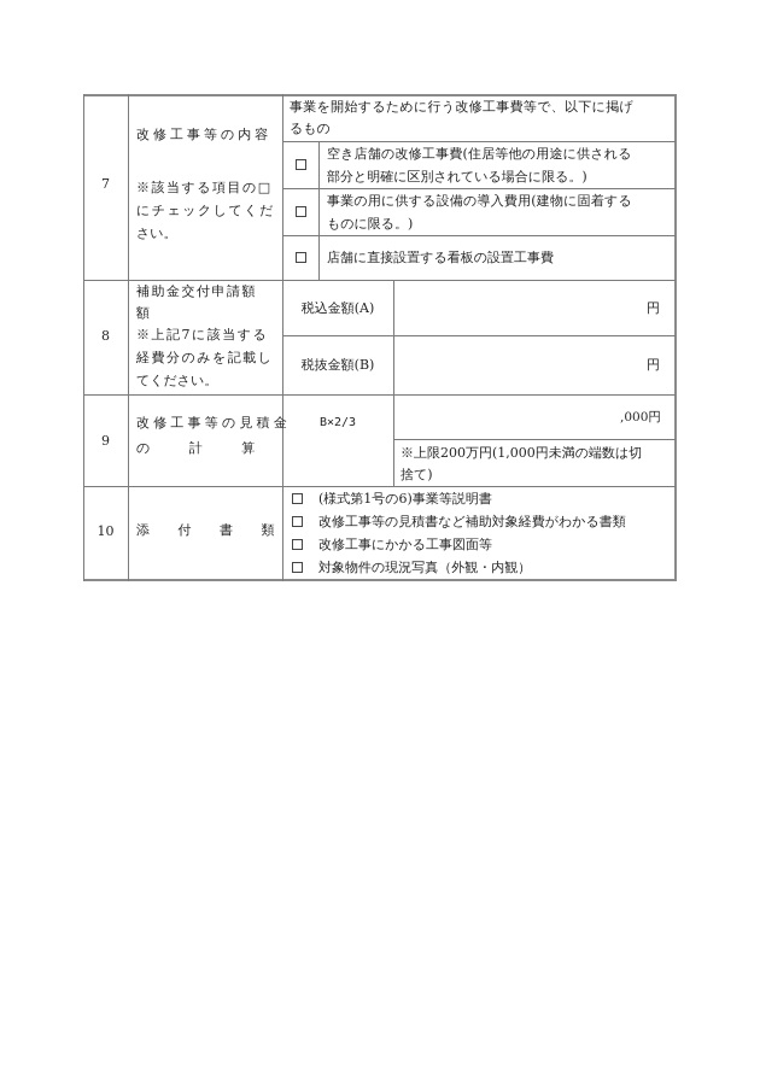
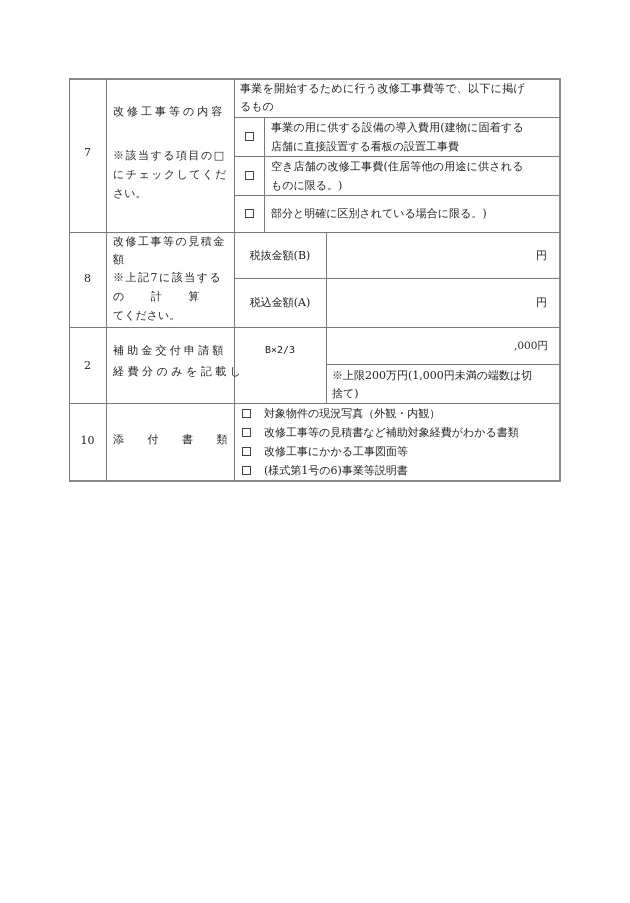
  7
  改修工事等の内容
  ※該当する項目の□
  にチェックしてくだ
  さい。
  事業を開始するために行う改修工事費等で、以下に掲げ
  るもの
- 空き店舗の改修工事費(住居等他の用途に供される
+ 事業の用に供する設備の導入費用(建物に固着する
- 部分と明確に区別されている場合に限る。)
+ 店舗に直接設置する看板の設置工事費
- 事業の用に供する設備の導入費用(建物に固着する
+ 空き店舗の改修工事費(住居等他の用途に供される
  ものに限る。)
- 店舗に直接設置する看板の設置工事費
+ 部分と明確に区別されている場合に限る。)
  8
- 補助金交付申請額
+ 改修工事等の見積金
  額
  ※上記7に該当する
- 経費分のみを記載し
+ の 計 算
  てください。
- 税込金額(A)
+ 税抜金額(B)
  円
- 税抜金額(B)
+ 税込金額(A)
  円
- 9
+ 2
- 改修工事等の見積金
+ 補助金交付申請額
- の 計 算
+ 経費分のみを記載し
  B×2/3
  ,000円
  ※上限200万円(1,000円未満の端数は切
  捨て)
  10
  添 付 書 類
- (様式第1号の6)事業等説明書
+ 対象物件の現況写真（外観・内観）
  改修工事等の見積書など補助対象経費がわかる書類
  改修工事にかかる工事図面等
- 対象物件の現況写真（外観・内観）
+ (様式第1号の6)事業等説明書
